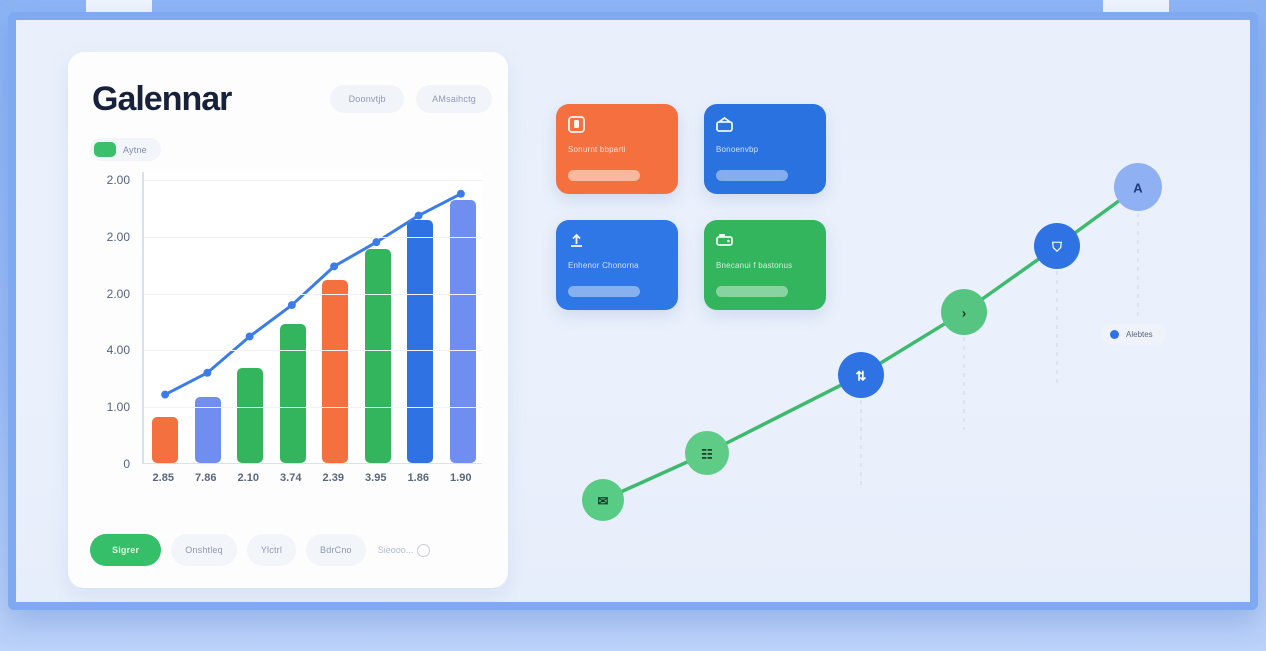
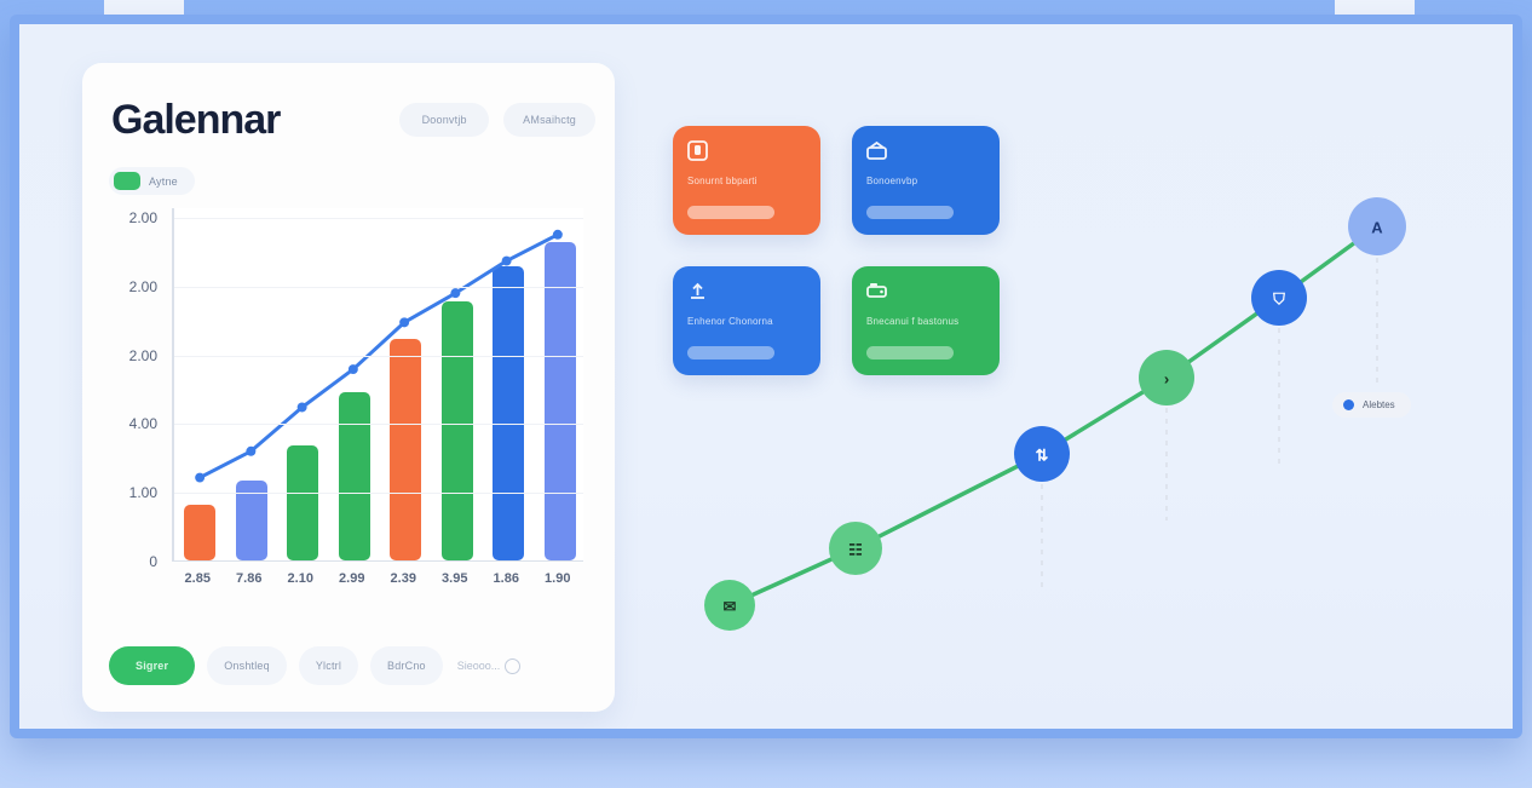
  Galennar
  Doonvtjb
  AMsaihctg
  Aytne
  2.00
  2.00
  2.00
  4.00
  1.00
  0
  2.85
  7.86
  2.10
- 3.74
+ 2.99
  2.39
  3.95
  1.86
  1.90
  Sigrer
  Onshtleq
  Ylctrl
  BdrCno
  Sieooo...
  Sonurnt bbparti
  Bonoenvbp
  Enhenor Chonorna
  Bnecanui f bastonus
  ✉
  ☷
  ⇅
  ›
  ⛉
  A
  Alebtes
